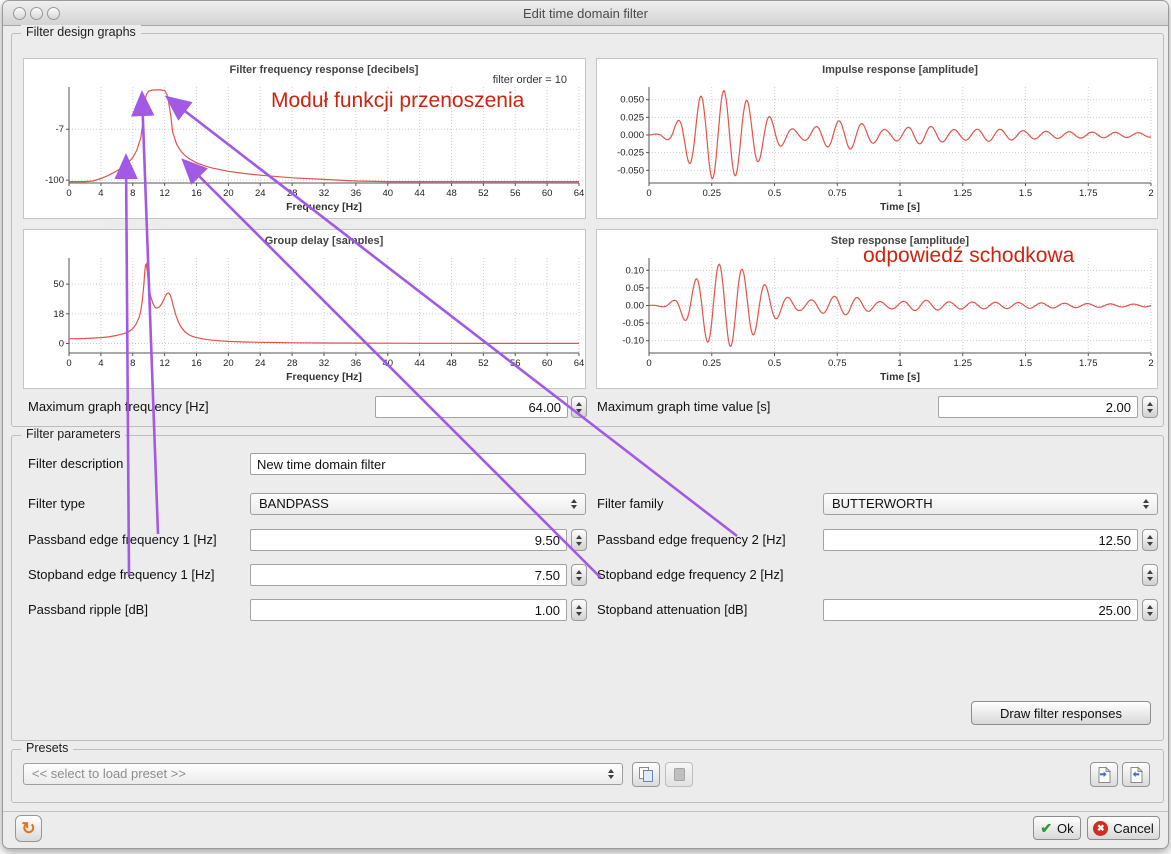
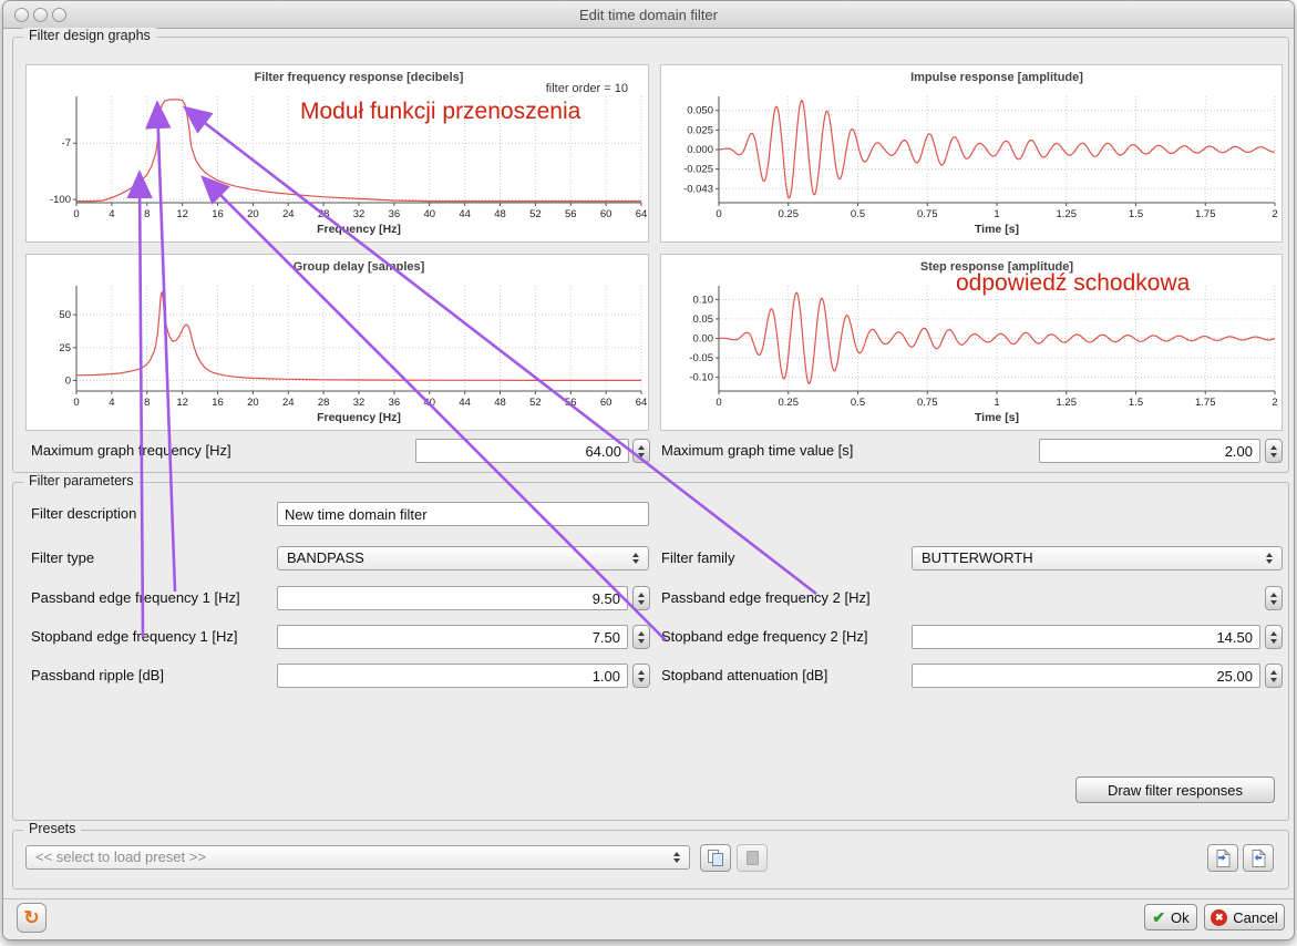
  Edit time domain filter
  Filter design graphs
  0
  4
  8
  12
  16
  20
  24
  28
  32
  36
  40
  44
  48
  52
  56
  60
  64
  -7
  -100
  Filter frequency response [decibels]
  filter order = 10
  Frequency [Hz]
  0
  0.25
  0.5
  0.75
  1
  1.25
  1.5
  1.75
  2
  0.050
  0.025
  0.000
  -0.025
- -0.050
+ -0.043
  Impulse response [amplitude]
  Time [s]
  0
  4
  8
  12
  16
  20
  24
  28
  32
  36
  44
  48
  52
  60
  64
  0
- 18
+ 25
  50
  Group delay [saples]
  Frequency [Hz]
  0
  0.25
  0.5
  0.75
  1
  1.25
  1.5
  1.75
  2
  0.10
  0.05
  0.00
  -0.05
  -0.10
  Step response [amplitude]
  Time [s]
  Moduł funkcji przenoszenia
  odpowiedź schodkowa
  Maximum graphrequency [Hz]
  64.00
  Maximum graph time value [s]
  2.00
  Filter parameters
  Filter description
  New time domain filter
  Filter type
  BANDPASS
  Filter family
  BUTTERWORTH
  Passband edge fequency 1 [Hz]
  9.50
  Passband edge frequency 2 [Hz]
- 12.50
  Stopband edge frequency 1 [Hz]
  7.50
  Stopband edge frequency 2 [Hz]
+ 14.50
  Passband ripple [dB]
  1.00
  Stopband attenuation [dB]
  25.00
  Draw filter responses
  Presets
  << select to load preset >>
  ↻
  ✔
  Ok
  ✖
  Cancel
